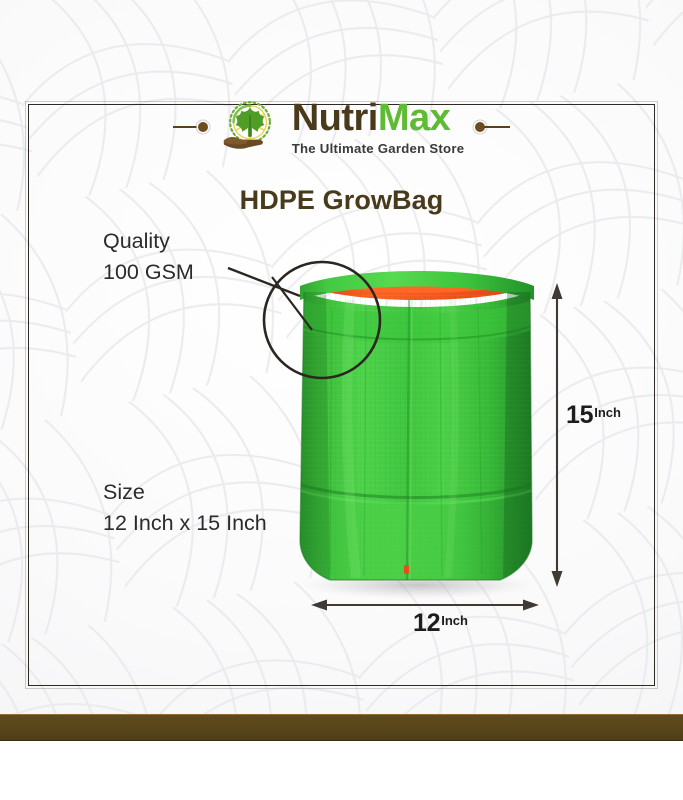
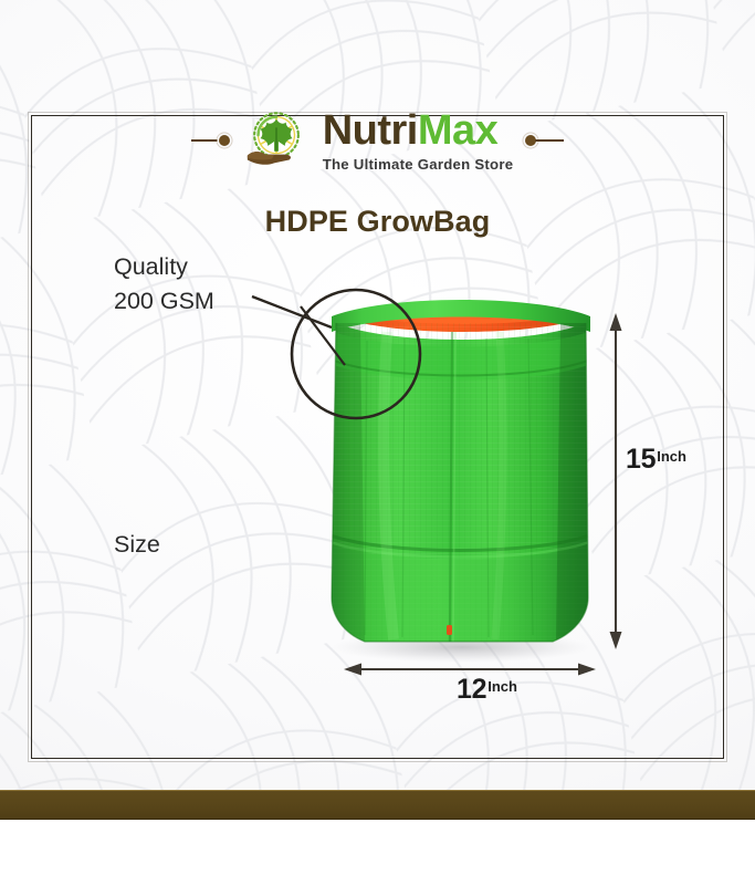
  NutriMax
  The Ultimate Garden Store
  HDPE GrowBag
  Quality
- 100 GSM
+ 200 GSM
  Size
- 12 Inch x 15 Inch
  12Inch
  15Inch
